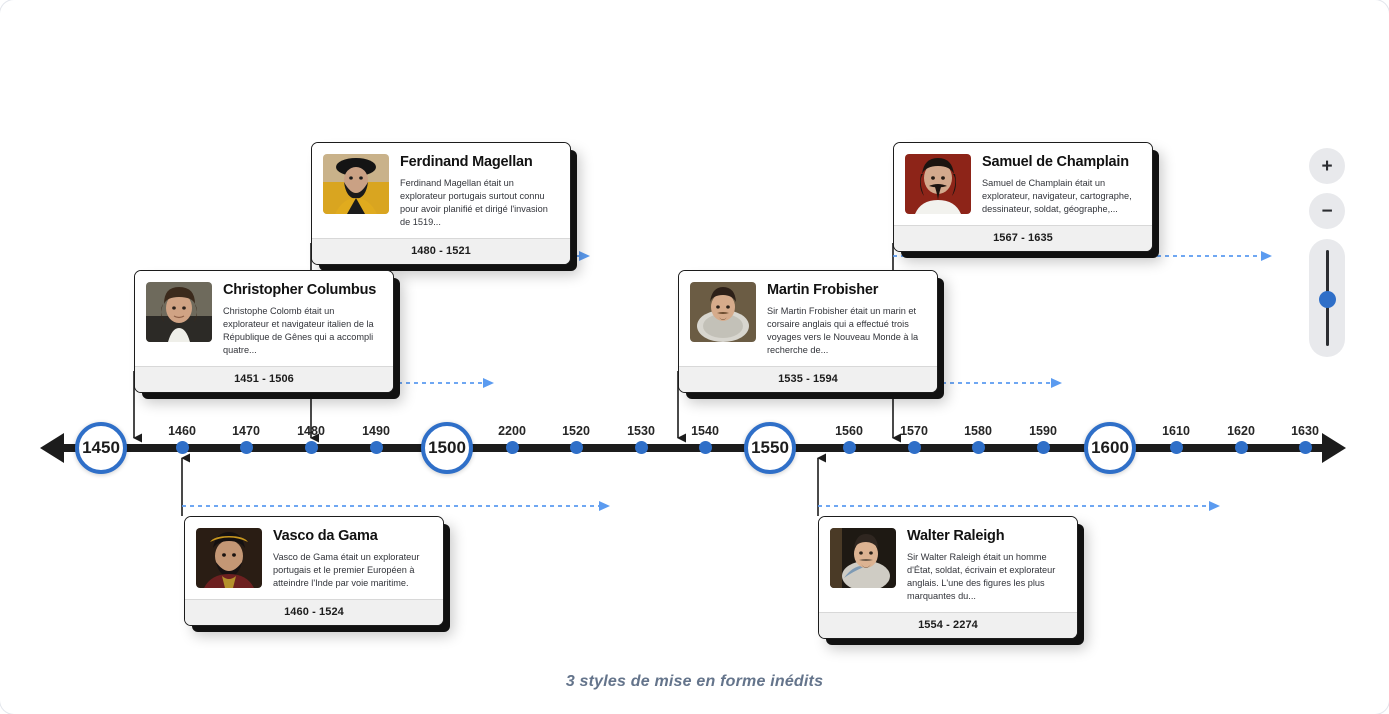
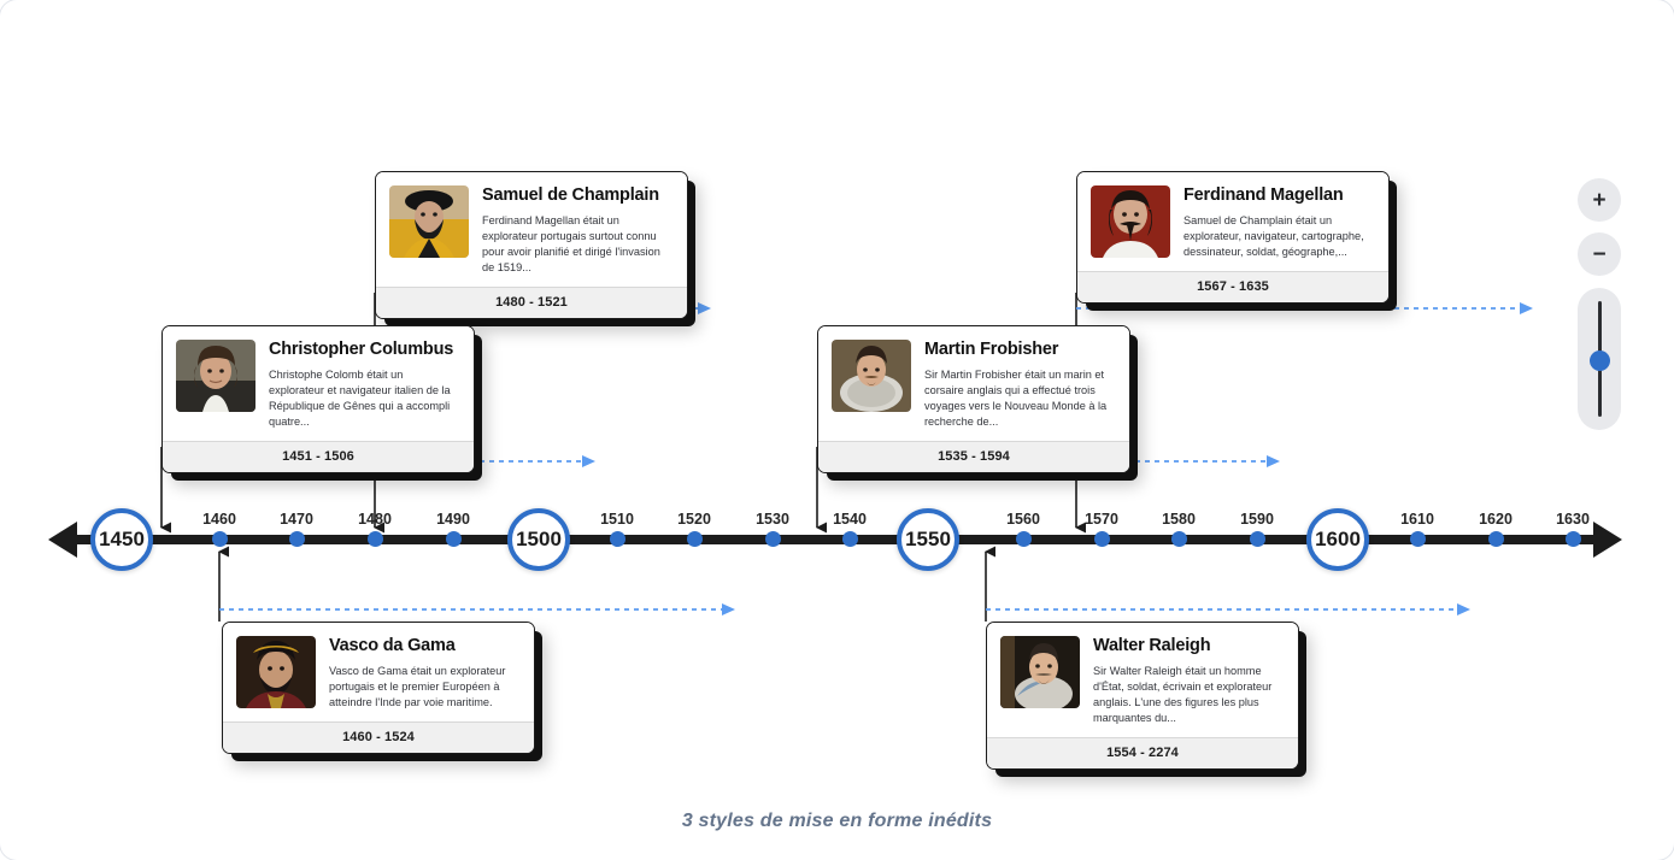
  1460
  1470
  1480
  1490
- 2200
+ 1510
  1520
  1530
  1540
  1560
  1570
  1580
  1590
  1610
  1620
  1630
  1450
  1500
  1550
  1600
- Ferdinand Magellan
+ Samuel de Champlain
  Ferdinand Magellan était un explorateur portugais surtout connu pour avoir planifié et dirigé l'invasion de 1519...
  1480 - 1521
- Samuel de Champlain
+ Ferdinand Magellan
  Samuel de Champlain était un explorateur, navigateur, cartographe, dessinateur, soldat, géographe,...
  1567 - 1635
  Christopher Columbus
  Christophe Colomb était un explorateur et navigateur italien de la République de Gênes qui a accompli quatre...
  1451 - 1506
  Martin Frobisher
  Sir Martin Frobisher était un marin et corsaire anglais qui a effectué trois voyages vers le Nouveau Monde à la recherche de...
  1535 - 1594
  Vasco da Gama
  Vasco de Gama était un explorateur portugais et le premier Européen à atteindre l'Inde par voie maritime.
  1460 - 1524
  Walter Raleigh
  Sir Walter Raleigh était un homme d'État, soldat, écrivain et explorateur anglais. L'une des figures les plus marquantes du...
  1554 - 2274
  +
  −
  3 styles de mise en forme inédits
